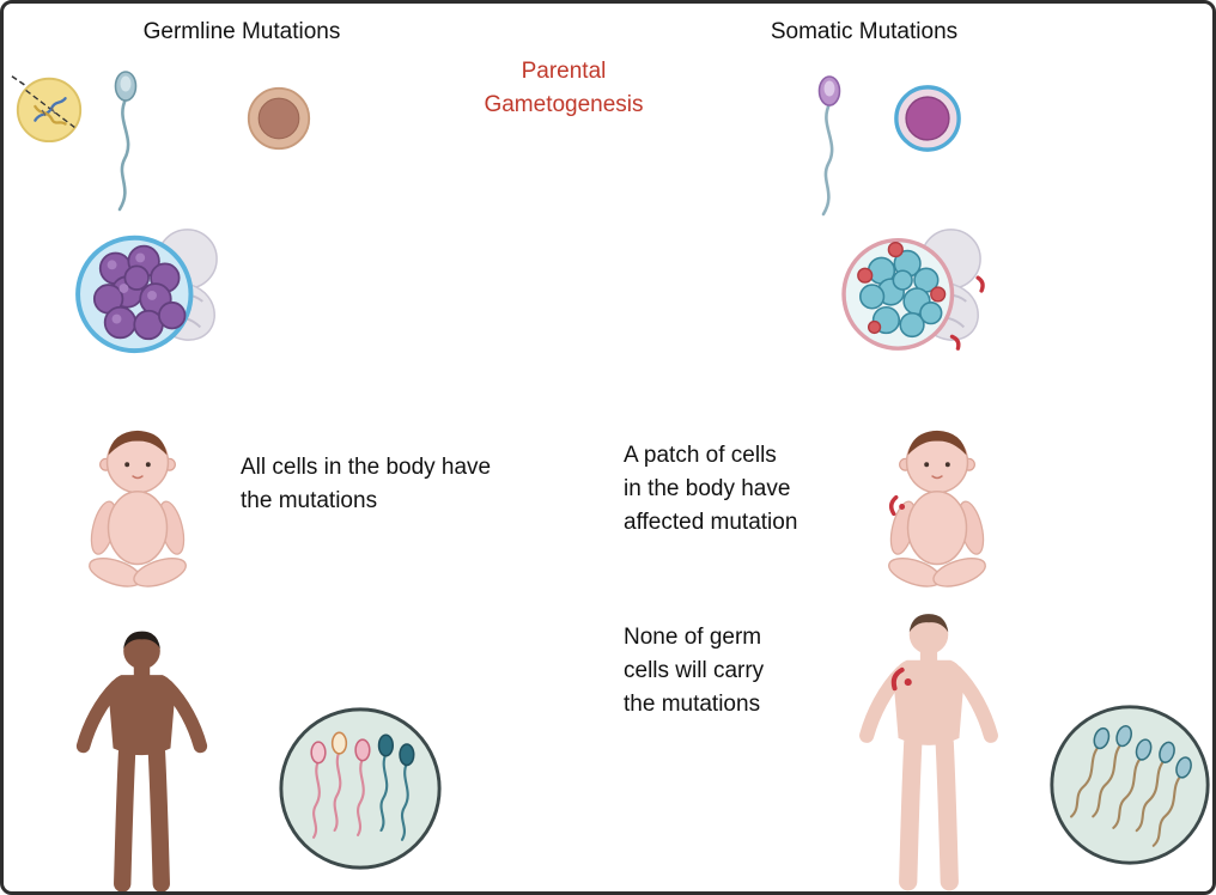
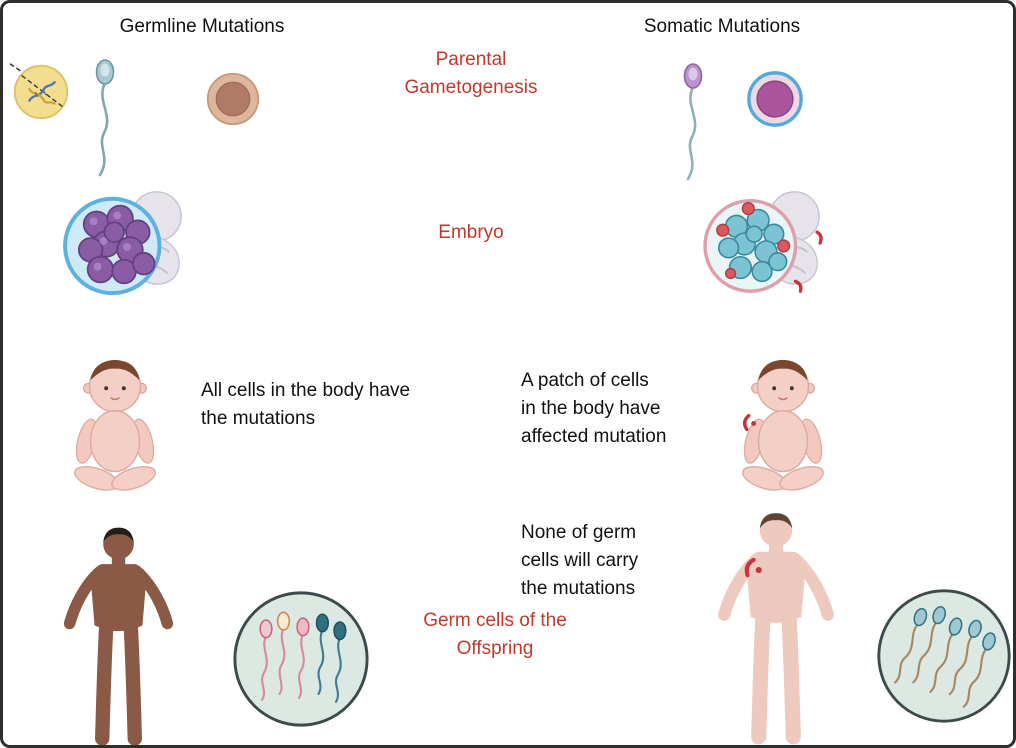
  Germline Mutations
  Somatic Mutations
  Parental
  Gametogenesis
+ Embryo
+ Germ cells of the
+ Offspring
  All cells in the body have
  the mutations
  A patch of cells
  in the body have
  affected mutation
  None of germ
  cells will carry
  the mutations
